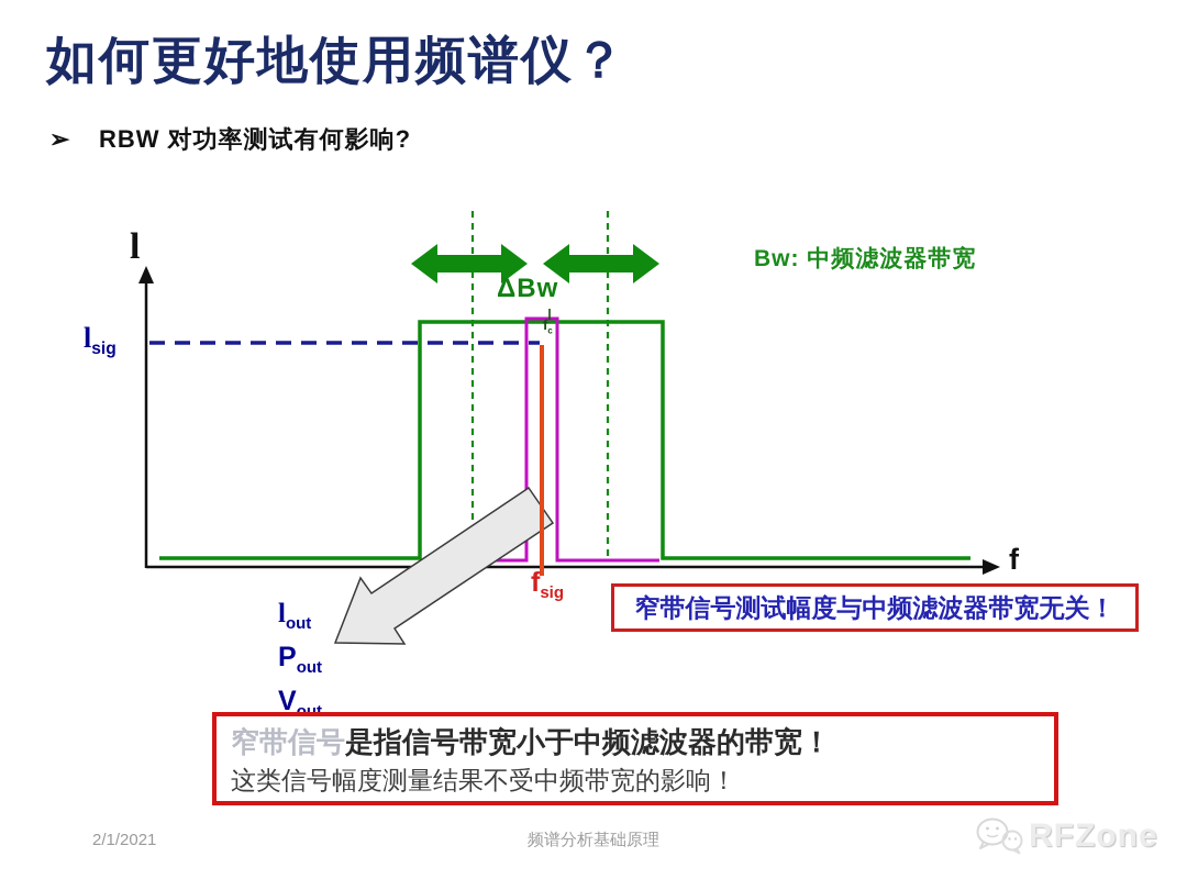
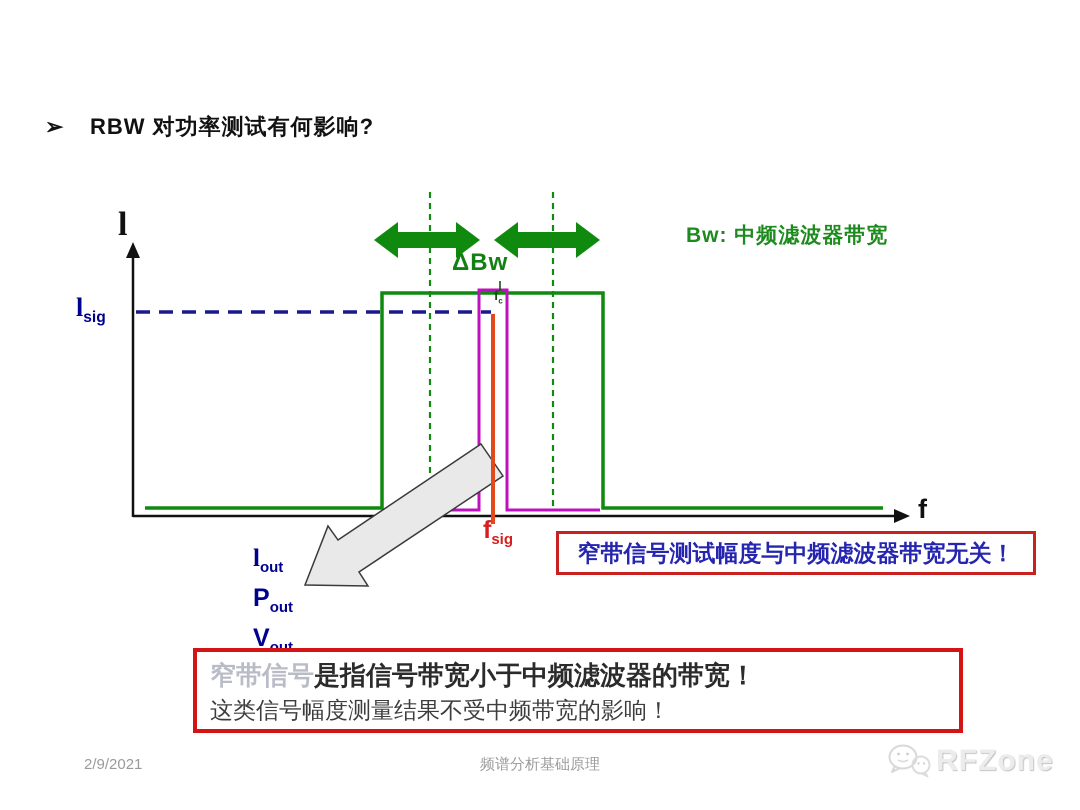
- 如何更好地使用频谱仪？
  ➢
  RBW 对功率测试有何影响?
  l
  f
  lsig
  ΔBw
  Bw: 中频滤波器带宽
  fc
  fsig
  lout
  Pout
  Vout
  窄带信号测试幅度与中频滤波器带宽无关！
  窄带信号是指信号带宽小于中频滤波器的带宽！
  这类信号幅度测量结果不受中频带宽的影响！
- 2/1/2021
+ 2/9/2021
  频谱分析基础原理
  RFZone
